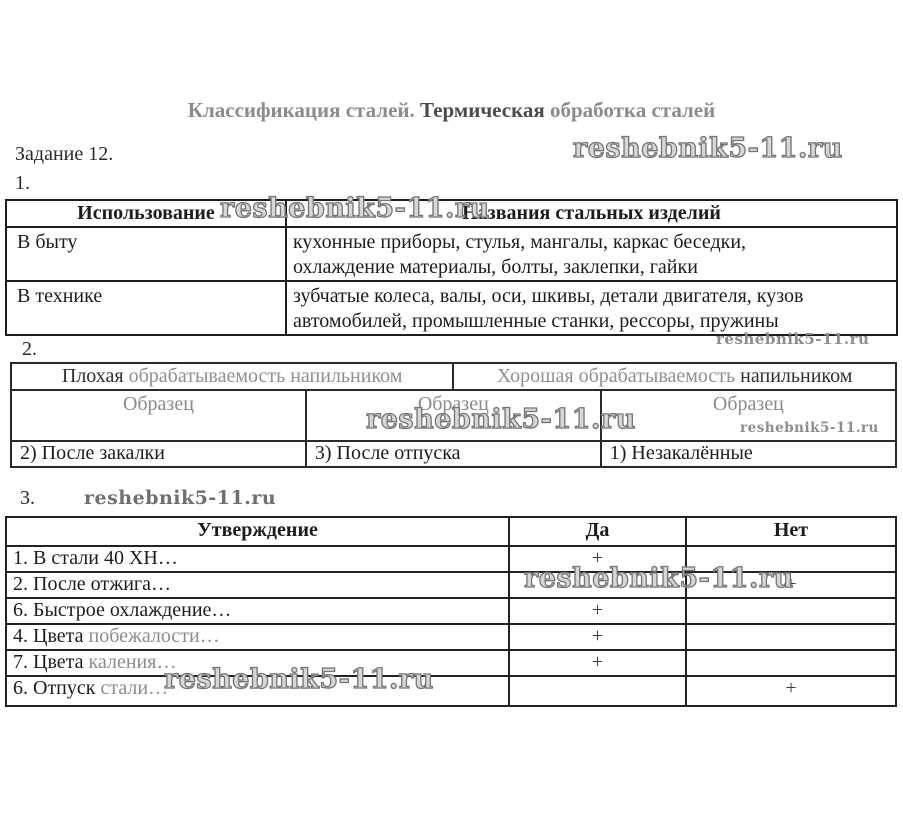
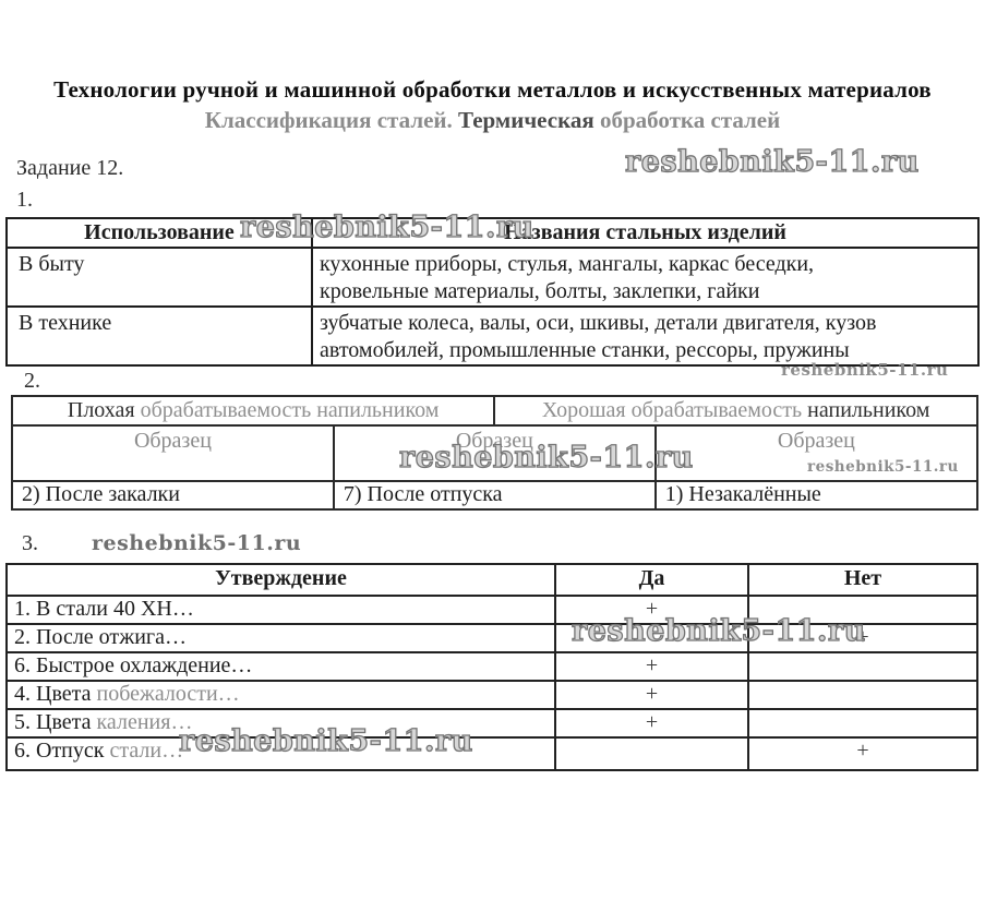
+ Технологии ручной и машинной обработки металлов и искусственных материалов
  Классификация сталей. Термическая обработка сталей
  Задание 12.
  1.
  2.
  3.
  reshebnik5-11.ru
  reshebnik5-11.ru
  reshebnik5-11.ru
  reshebnik5-11.ru
  reshebnik5-11.ru
  reshebnik5-11.ru
  reshebnik5-11.ru
  reshebnik5-11.ru
  Использование	Названия стальных изделий
- В быту	кухонные приборы, стулья, мангалы, каркас беседки, охлаждение материалы, болты, заклепки, гайки
+ В быту	кухонные приборы, стулья, мангалы, каркас беседки, кровельные материалы, болты, заклепки, гайки
  В технике	зубчатые колеса, валы, оси, шкивы, детали двигателя, кузов автомобилей, промышленные станки, рессоры, пружины
  Плохая обрабатываемость напильником	Хорошая обрабатываемость напильником
  Образец	Образец	Образец
- 2) После закалки	3) После отпуска	1) Незакалённые
+ 2) После закалки	7) После отпуска	1) Незакалённые
  Утверждение	Да	Нет
  1. В стали 40 ХН…	+
  2. После отжига…		+
  6. Быстрое охлаждение…	+
  4. Цвета побежалости…	+
- 7. Цвета каления…	+
+ 5. Цвета каления…	+
  6. Отпуск стали…		+
